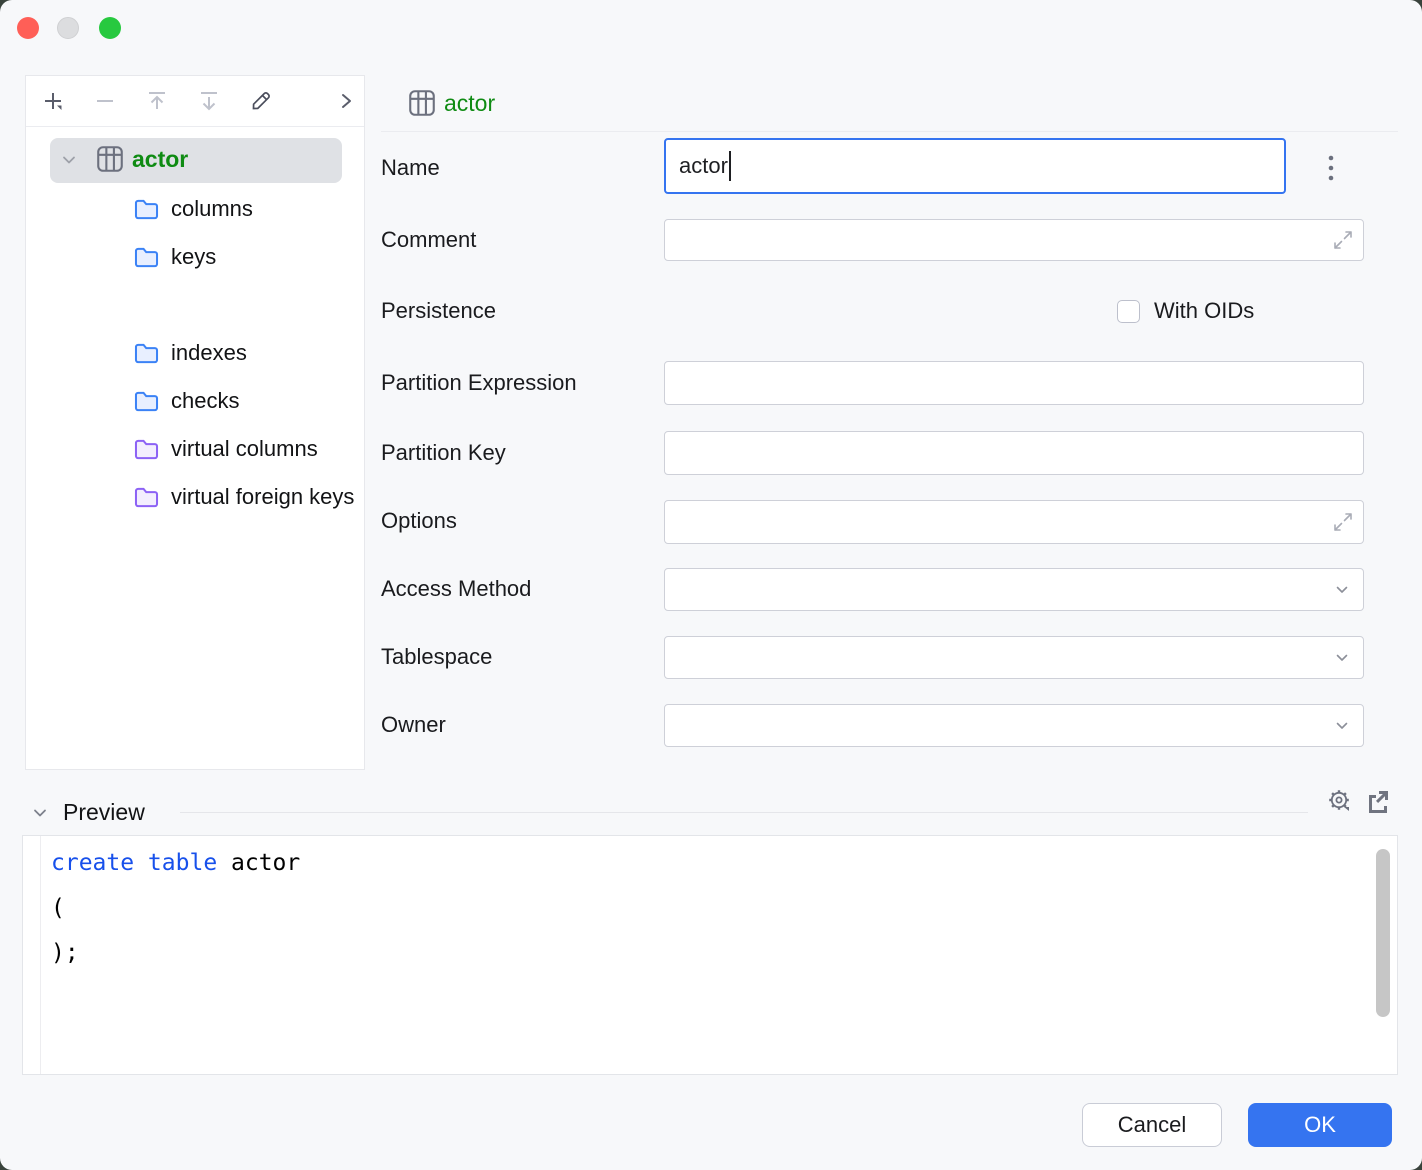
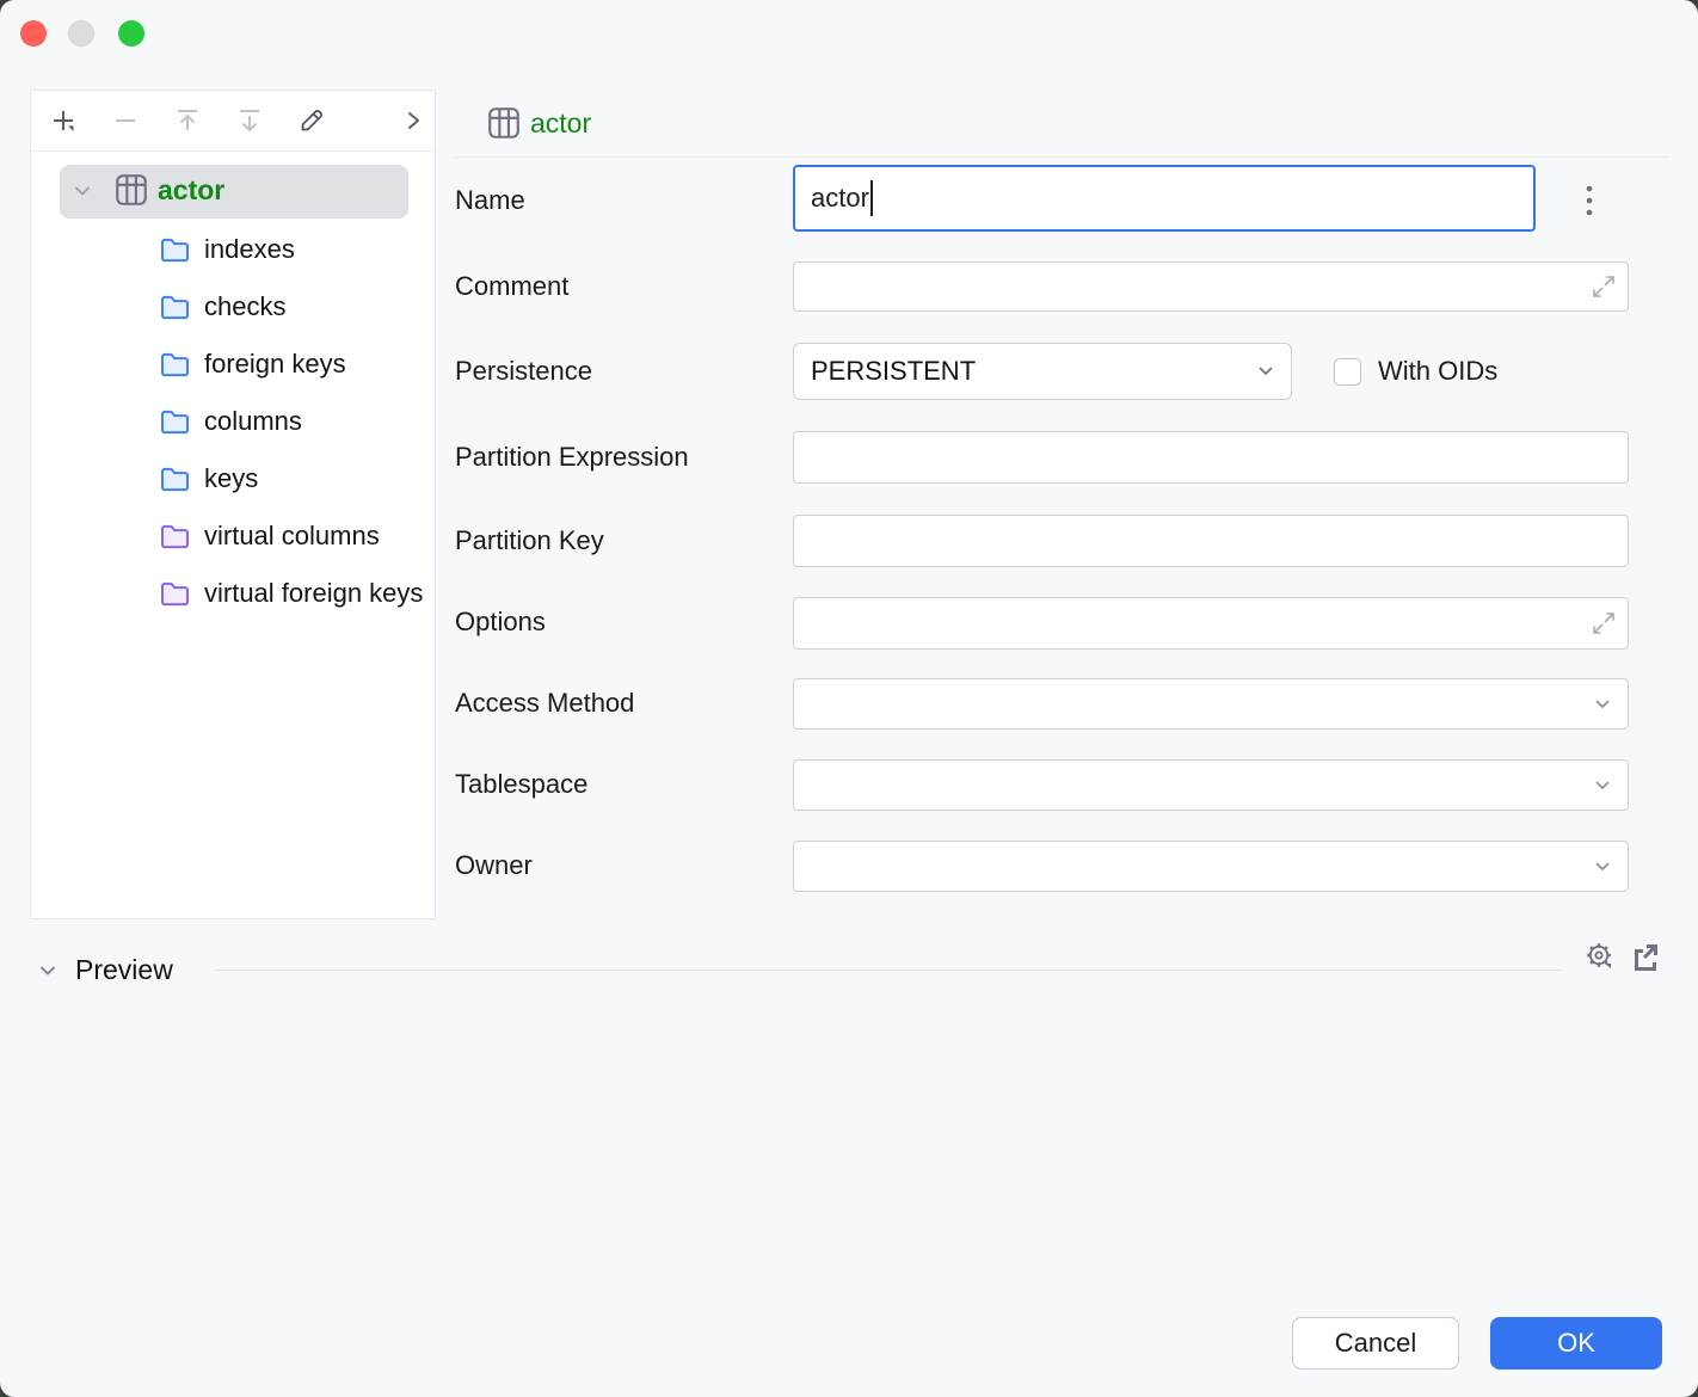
  actor
- columns
+ indexes
- keys
+ checks
+ foreign keys
- indexes
+ columns
- checks
+ keys
  virtual columns
  virtual foreign keys
  actor
  Name
  actor
  Comment
  Persistence
+ PERSISTENT
  With OIDs
  Partition Expression
  Partition Key
  Options
  Access Method
  Tablespace
  Owner
  Preview
- create table actor
- (
- );
  Cancel
  OK
